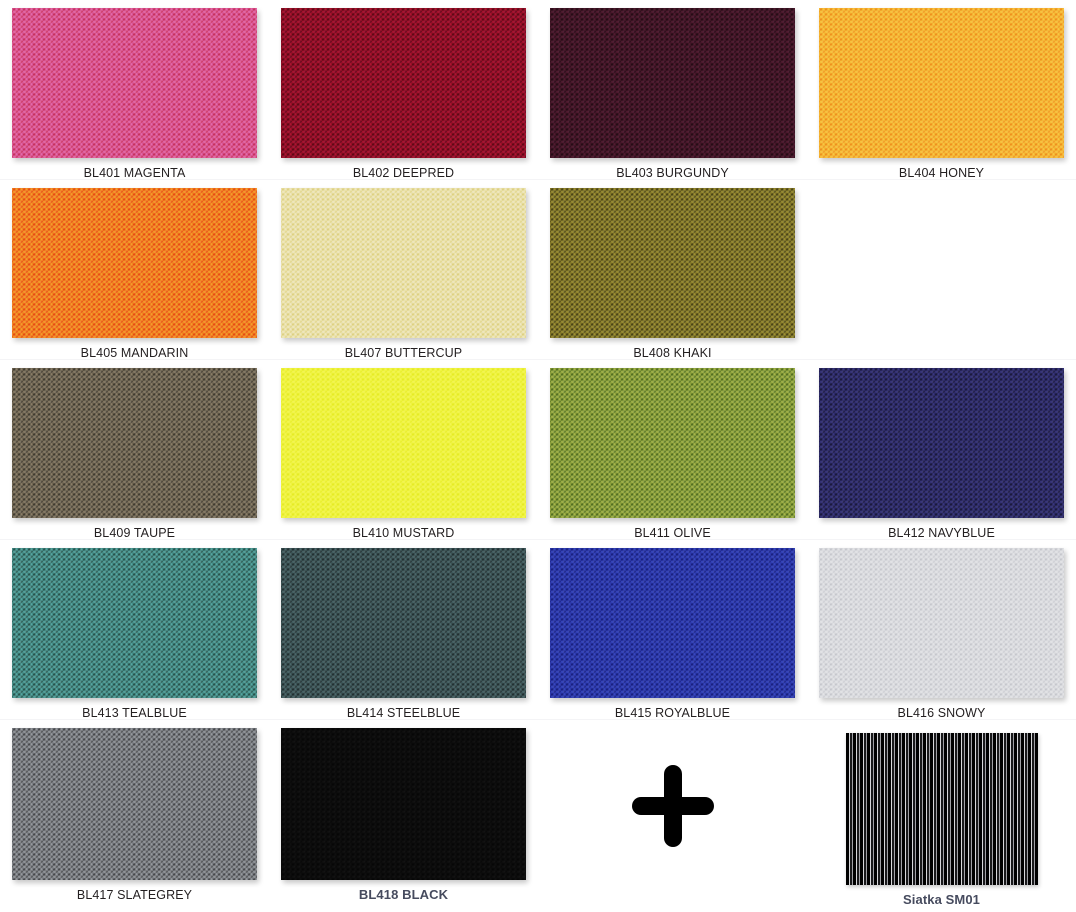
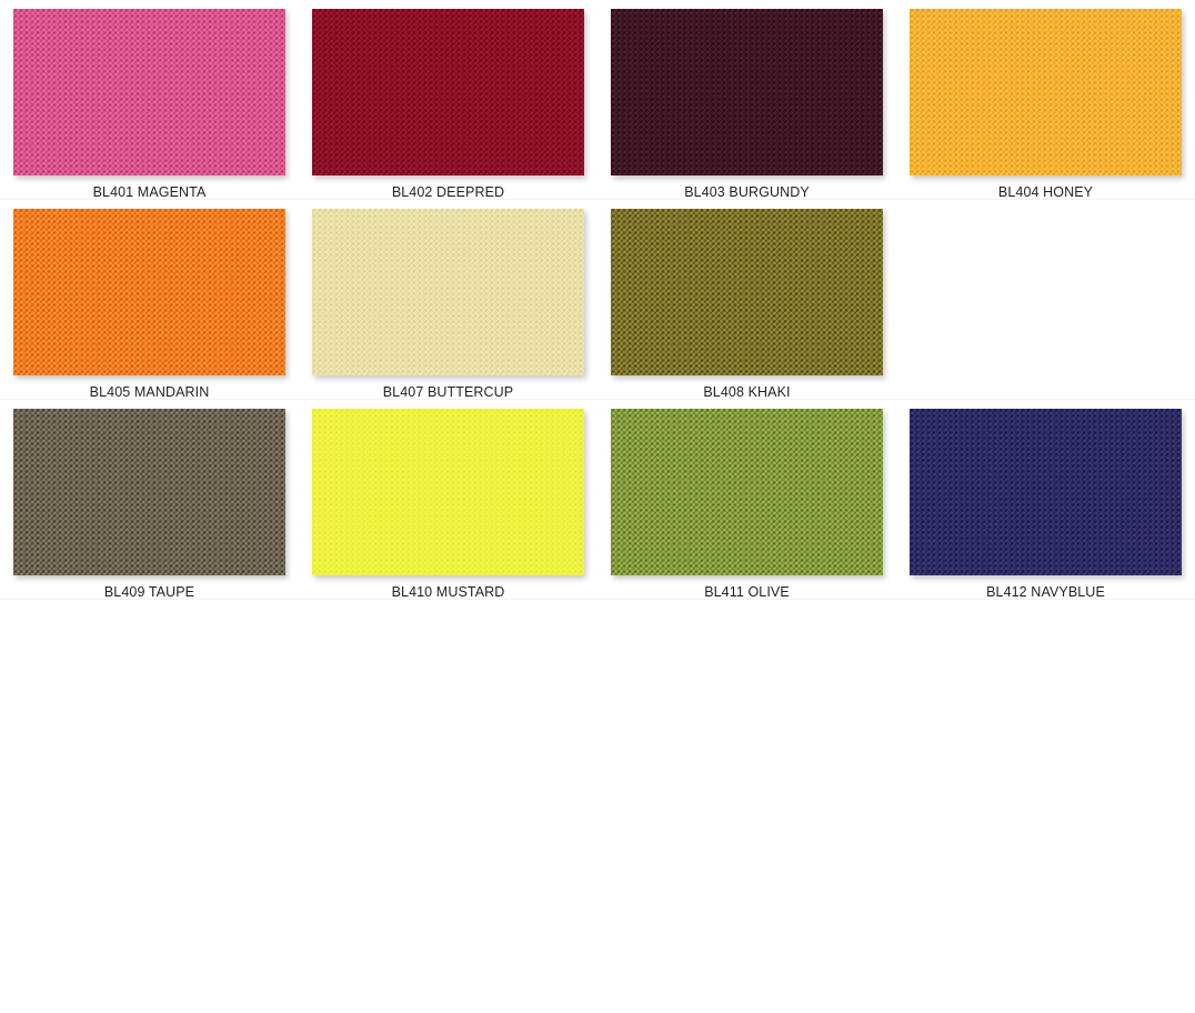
  BL401 MAGENTA
  BL402 DEEPRED
  BL403 BURGUNDY
  BL404 HONEY
  BL405 MANDARIN
  BL407 BUTTERCUP
  BL408 KHAKI
  BL409 TAUPE
  BL410 MUSTARD
  BL411 OLIVE
  BL412 NAVYBLUE
- BL413 TEALBLUE
- BL414 STEELBLUE
- BL415 ROYALBLUE
- BL416 SNOWY
- BL417 SLATEGREY
- BL418 BLACK
- Siatka SM01
